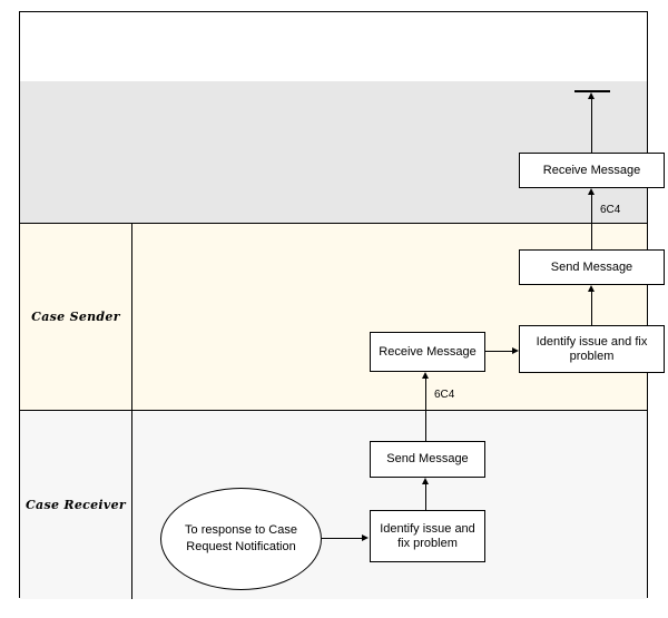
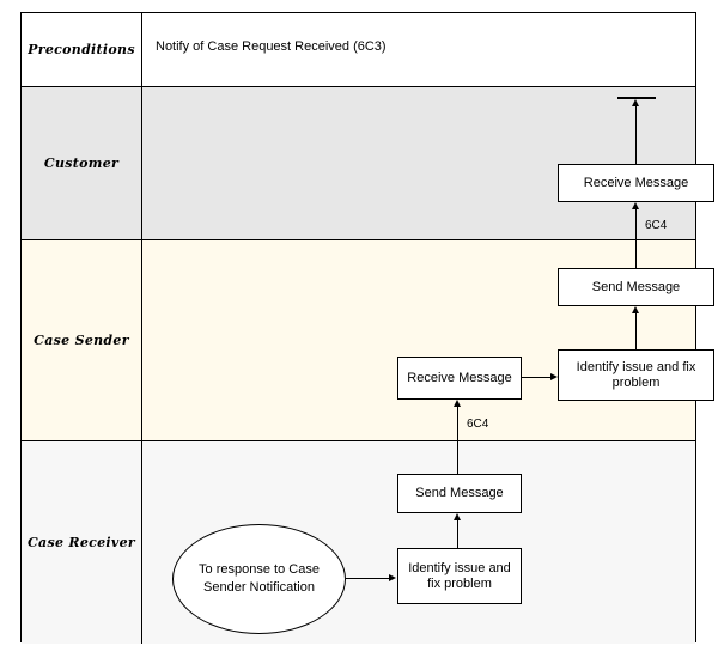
+ Preconditions
+ Notify of Case Request Received (6C3)
+ Customer
  Receive Message
  6C4
  Case Sender
  Send Message
  Identify issue and fix problem
  Receive Message
  6C4
  Case Receiver
  Send Message
  Identify issue and fix problem
- To response to Case Request Notification
+ To response to Case Sender Notification
